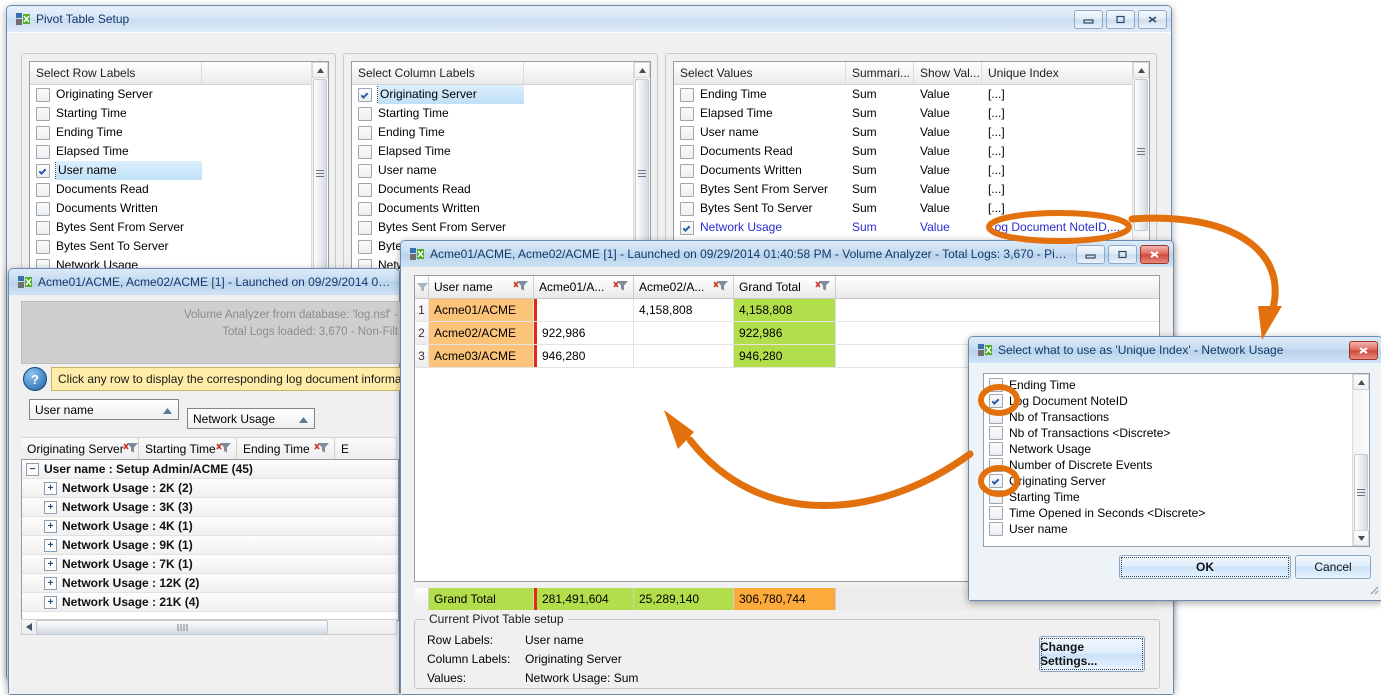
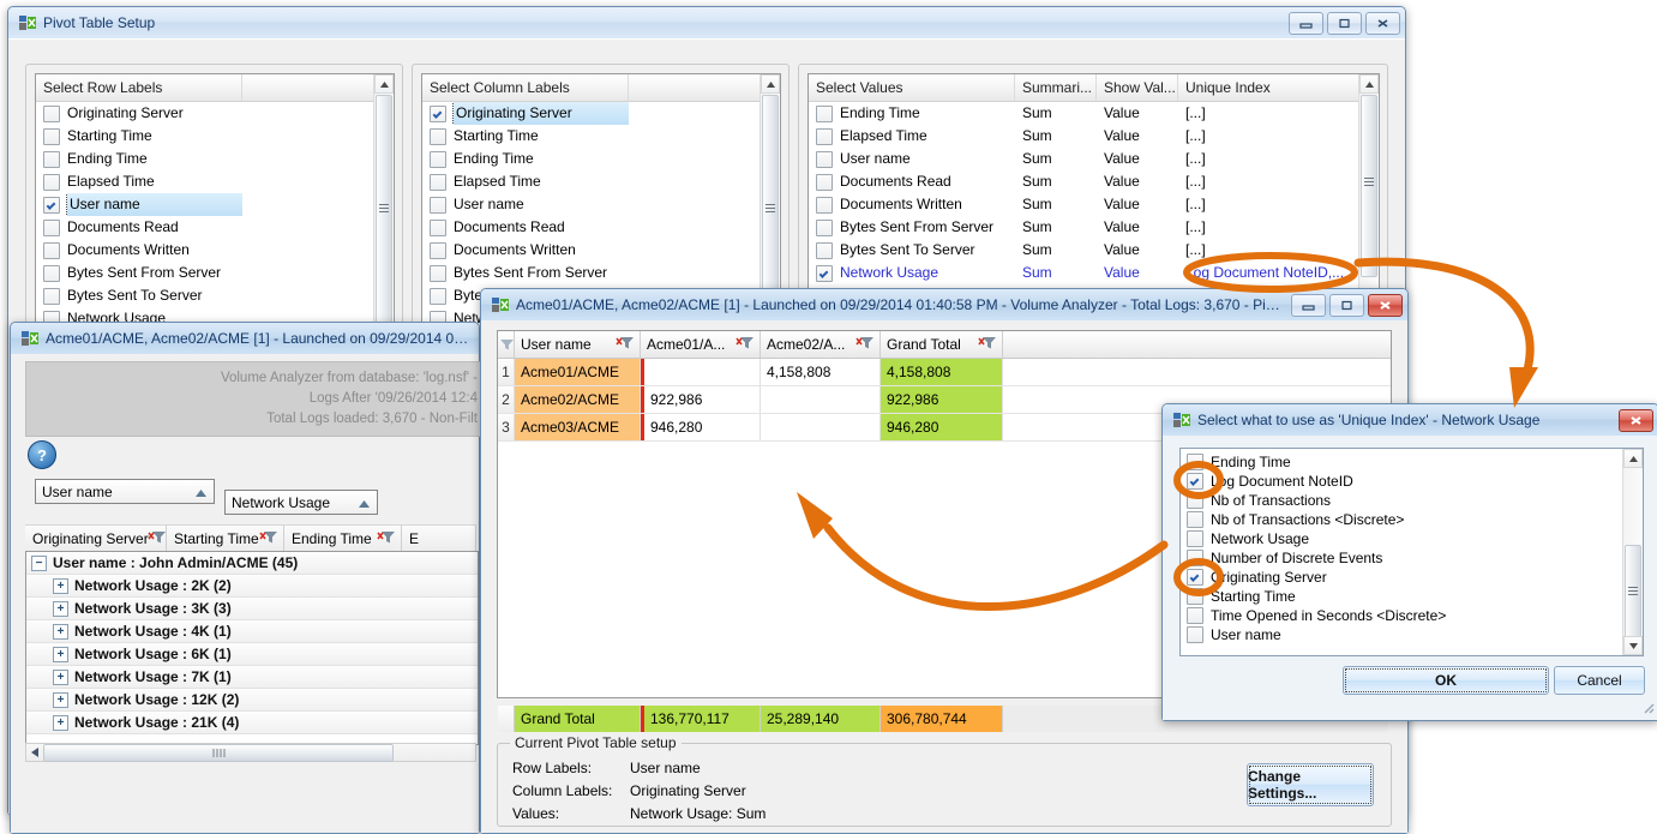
  Pivot Table Setup
  Select Row Labels
  Originating Server
  Starting Time
  Ending Time
  Elapsed Time
  User name
  Documents Read
  Documents Written
  Bytes Sent From Server
  Bytes Sent To Server
  Network Usage
  Select Column Labels
  Originating Server
  Starting Time
  Ending Time
  Elapsed Time
  User name
  Documents Read
  Documents Written
  Bytes Sent From Server
  Select Values
  Summari...
  Show Val...
  Unique Index
  Ending Time
  Sum
  Value
  [...]
  Elapsed Time
  Sum
  Value
  [...]
  User name
  Sum
  Value
  [...]
  Documents Read
  Sum
  Value
  [...]
  Documents Written
  Sum
  Value
  [...]
  Bytes Sent From Server
  Sum
  Value
  [...]
  Bytes Sent To Server
  Sum
  Value
  [...]
  Network Usage
  Sum
  Value
  og Document NoteID,...
  Acme01/ACME, Acme02/ACME [1] - Launched on 09/29/2014 01:4
  Volume Analyzer from database: 'log.nsf' -
+ Logs After '09/26/2014 12:4
  Total Logs loaded: 3,670 - Non-Filt
  ?
- Click any row to display the corresponding log document informa
  User name
  Network Usage
  Originating Server
  Starting Time
  Ending Time
  E
  −
- User name : Setup Admin/ACME (45)
+ User name : John Admin/ACME (45)
  +
  Network Usage : 2K (2)
  +
  Network Usage : 3K (3)
  +
  Network Usage : 4K (1)
  +
- Network Usage : 9K (1)
+ Network Usage : 6K (1)
  +
  Network Usage : 7K (1)
  +
  Network Usage : 12K (2)
  +
  Network Usage : 21K (4)
  Acme01/ACME, Acme02/ACME [1] - Launched on 09/29/2014 01:40:58 PM - Volume Analyzer - Total Logs: 3,670 - Pivo.
  User name
  Acme01/A...
  Acme02/A...
  Grand Total
  1
  Acme01/ACME
  4,158,808
  4,158,808
  2
  Acme02/ACME
  922,986
  922,986
  3
  Acme03/ACME
  946,280
  946,280
  Grand Total
- 281,491,604
+ 136,770,117
  25,289,140
  306,780,744
  Current Pivot Table setup
  Row Labels:
  User name
  Column Labels:
  Originating Server
  Values:
  Network Usage: Sum
  Change Settings...
  Select what to use as 'Unique Index' - Network Usage
  Ending Time
  Lg Document NoteID
  Nb of Transactions
  Nb of Transactions <Discrete>
  Network Usage
  Number of Discrete Events
  Originating Server
  Starting Time
  Time Opened in Seconds <Discrete>
  User name
  OK
  Cancel
